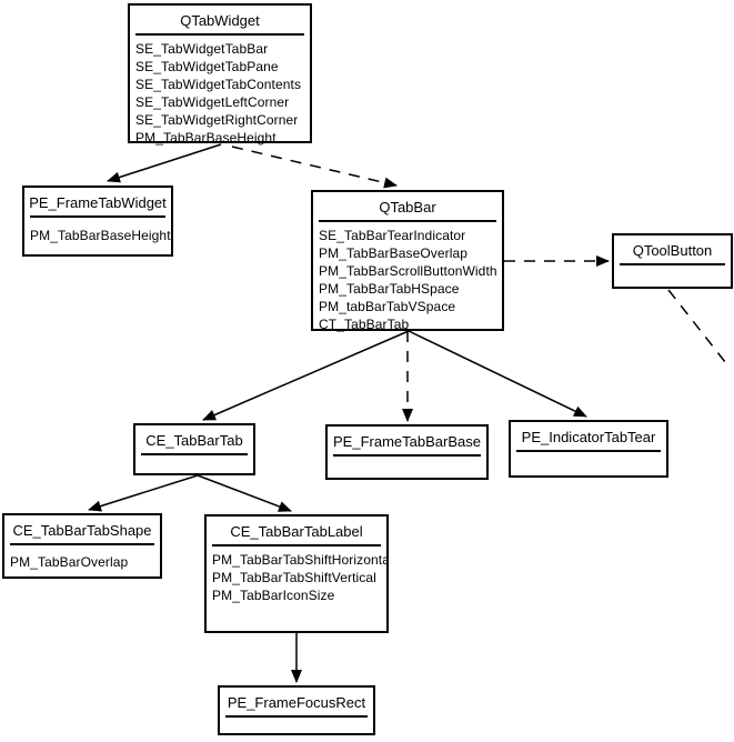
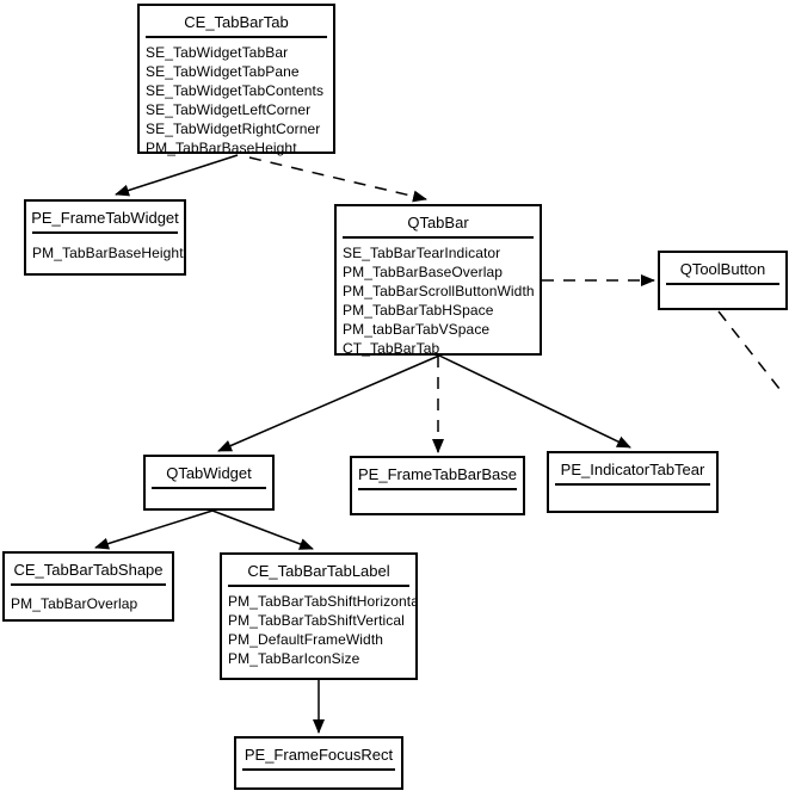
- QTabWidget
+ CE_TabBarTab
  SE_TabWidgetTabBar
  SE_TabWidgetTabPane
  SE_TabWidgetTabContents
  SE_TabWidgetLeftCorner
  SE_TabWidgetRightCorner
  PM_TabBarBaseHeight
  PE_FrameTabWidget
  PM_TabBarBaseHeight
  QTabBar
  SE_TabBarTearIndicator
  PM_TabBarBaseOverlap
  PM_TabBarScrollButtonWidth
  PM_TabBarTabHSpace
  PM_tabBarTabVSpace
  CT_TabBarTab
  QToolButton
- CE_TabBarTab
+ QTabWidget
  PE_FrameTabBarBase
  PE_IndicatorTabTear
  CE_TabBarTabShape
  PM_TabBarOverlap
  CE_TabBarTabLabel
  PM_TabBarTabShiftHorizonta
  PM_TabBarTabShiftVertical
+ PM_DefaultFrameWidth
  PM_TabBarIconSize
  PE_FrameFocusRect
